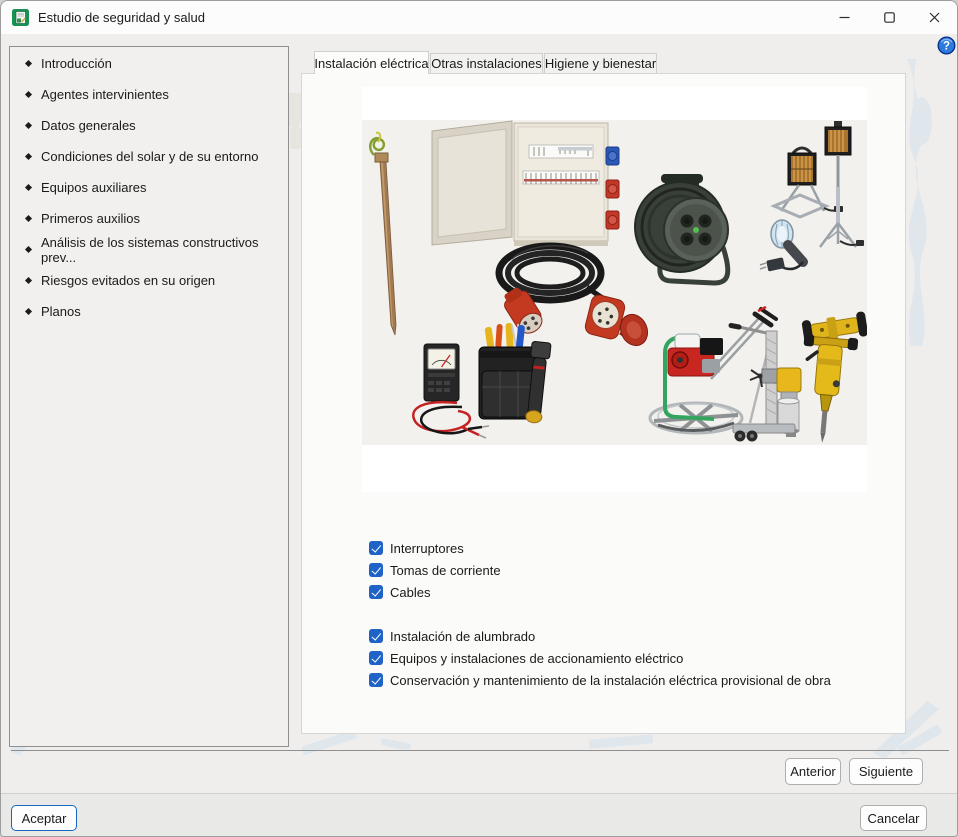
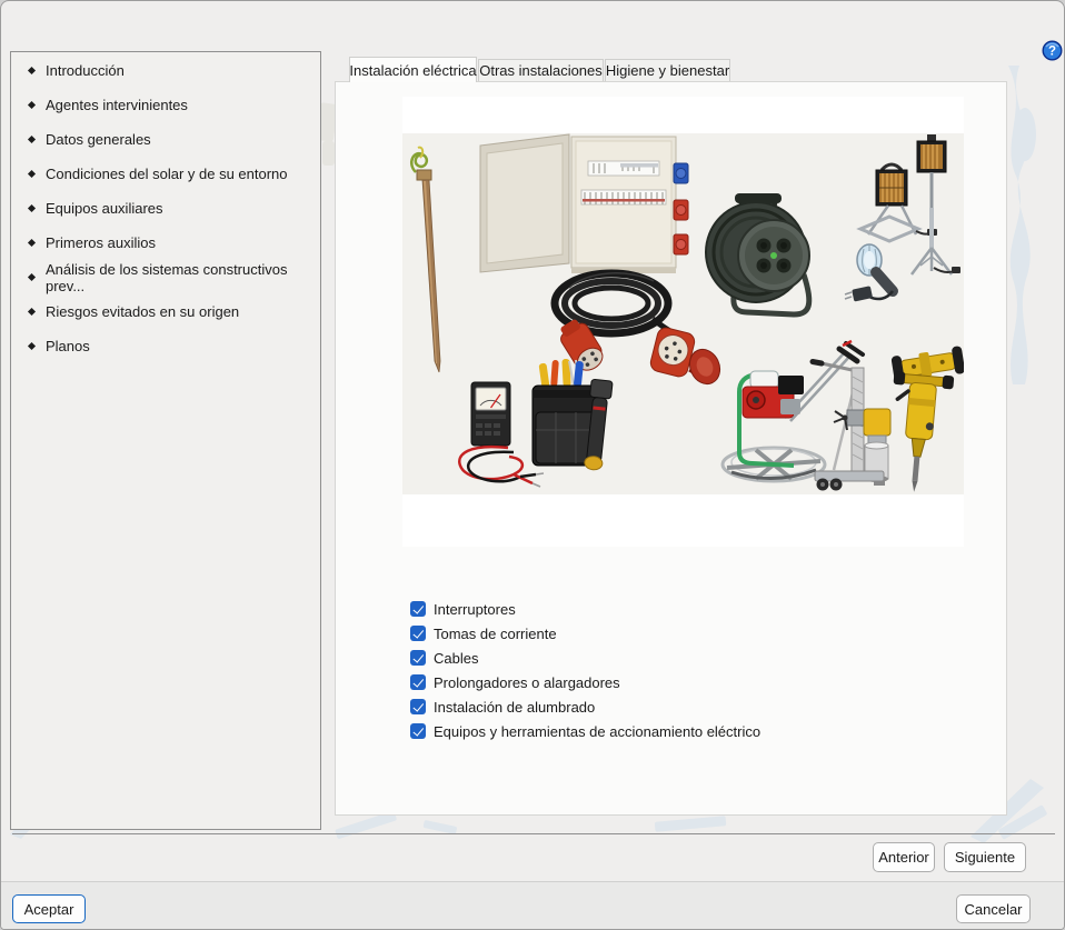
- Estudio de seguridad y salud
  ?
  Introducción
  Agentes intervinientes
  Datos generales
  Condiciones del solar y de su entorno
  Equipos auxiliares
  Primeros auxilios
  Análisis de los sistemas constructivos prev...
  Riesgos evitados en su origen
  Planos
  Instalación eléctrica
  Otras instalaciones
  Higiene y bienestar
  Interruptores
  Tomas de corriente
  Cables
+ Prolongadores o alargadores
  Instalación de alumbrado
- Equipos y instalaciones de accionamiento eléctrico
+ Equipos y herramientas de accionamiento eléctrico
- Conservación y mantenimiento de la instalación eléctrica provisional de obra
  Anterior
  Siguiente
  Aceptar
  Cancelar
